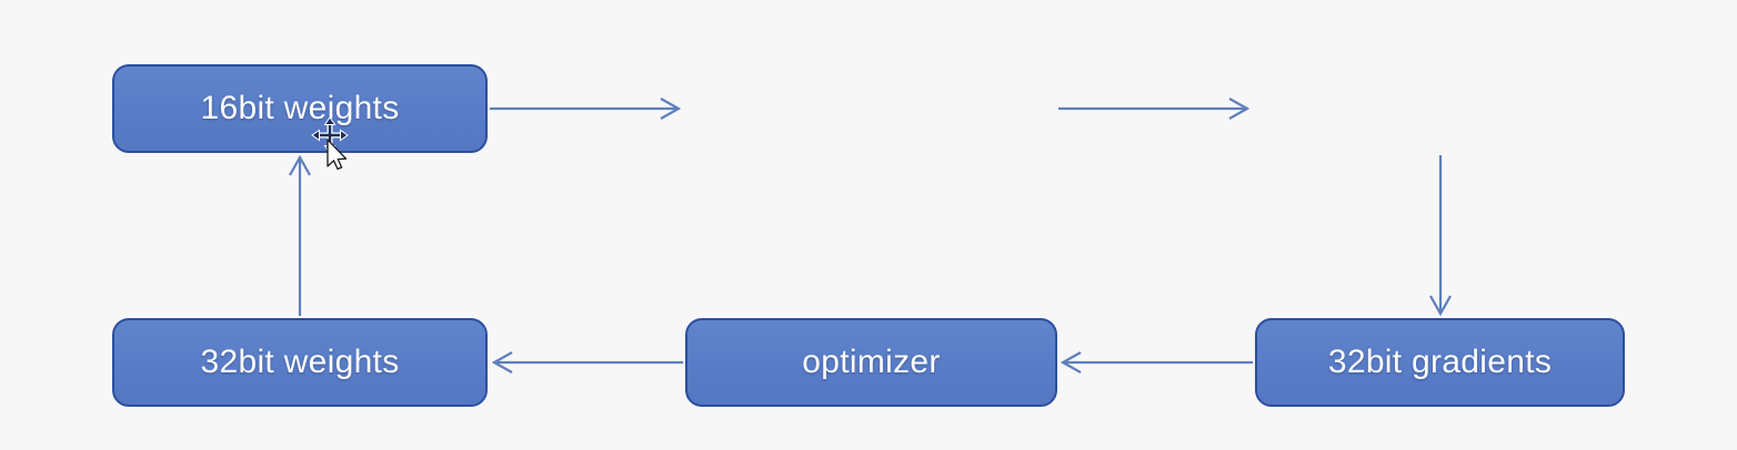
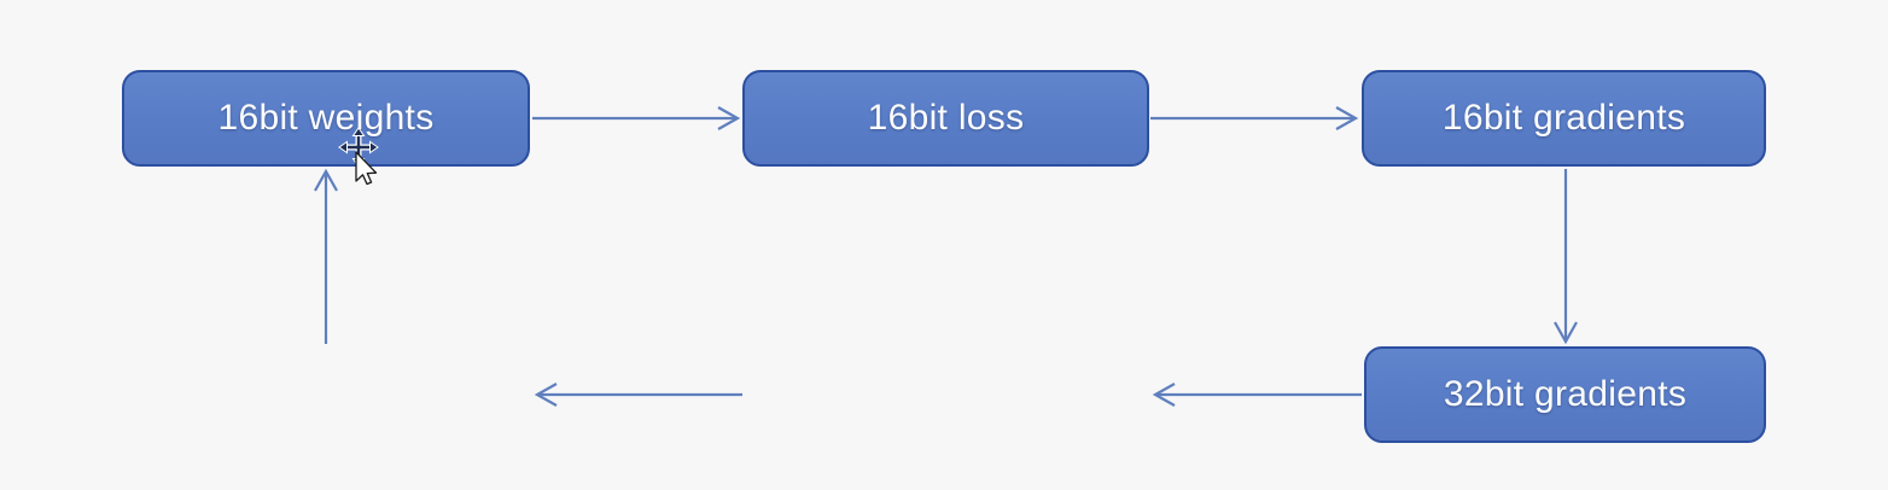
  16bit weights
+ 16bit loss
+ 16bit gradients
  32bit gradients
- optimizer
- 32bit weights
